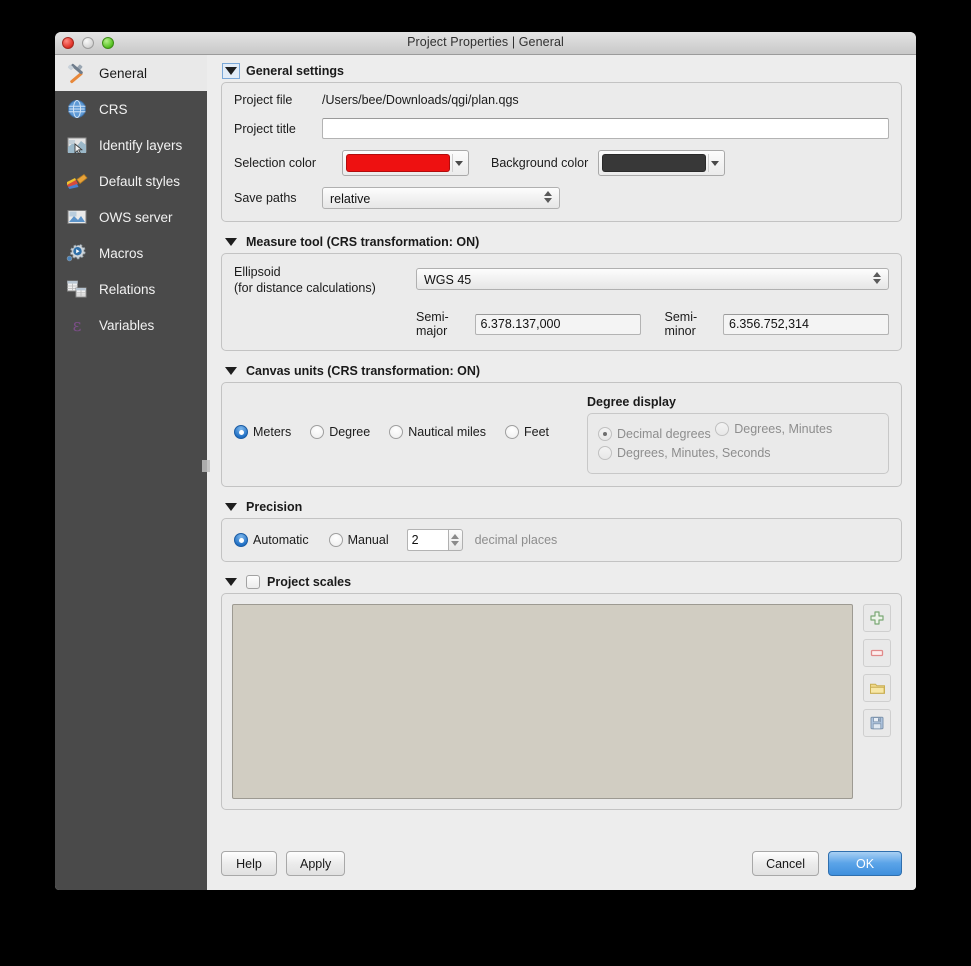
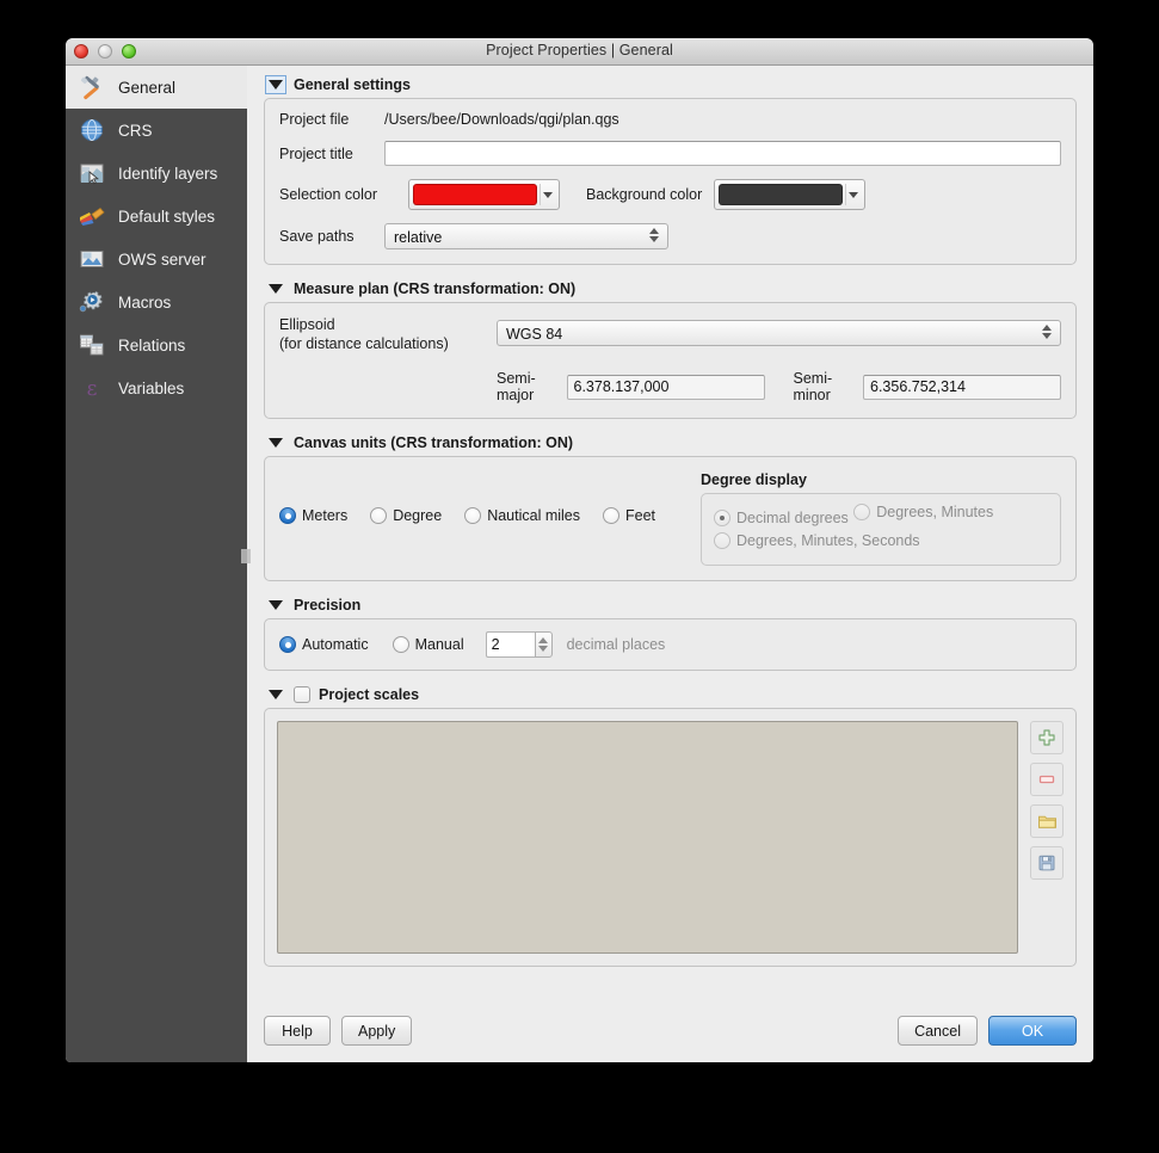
  Project Properties | General
  General
  CRS
  Identify layers
  Default styles
  OWS server
  Macros
  Relations
  ε
  Variables
  General settings
  Project file
  /Users/bee/Downloads/qgi/plan.qgs
  Project title
  Selection color
  Background color
  Save paths
  relative
- Measure tool (CRS transformation: ON)
+ Measure plan (CRS transformation: ON)
  Ellipsoid
  (for distance calculations)
- WGS 45
+ WGS 84
  Semi-major
  6.378.137,000
  Semi-minor
  6.356.752,314
  Canvas units (CRS transformation: ON)
  Meters
  Degree
  Nautical miles
  Feet
  Degree display
  Decimal degrees
  Degrees, Minutes
  Degrees, Minutes, Seconds
  Precision
  Automatic
  Manual
  2
  decimal places
  Project scales
  Help
  Apply
  Cancel
  OK
